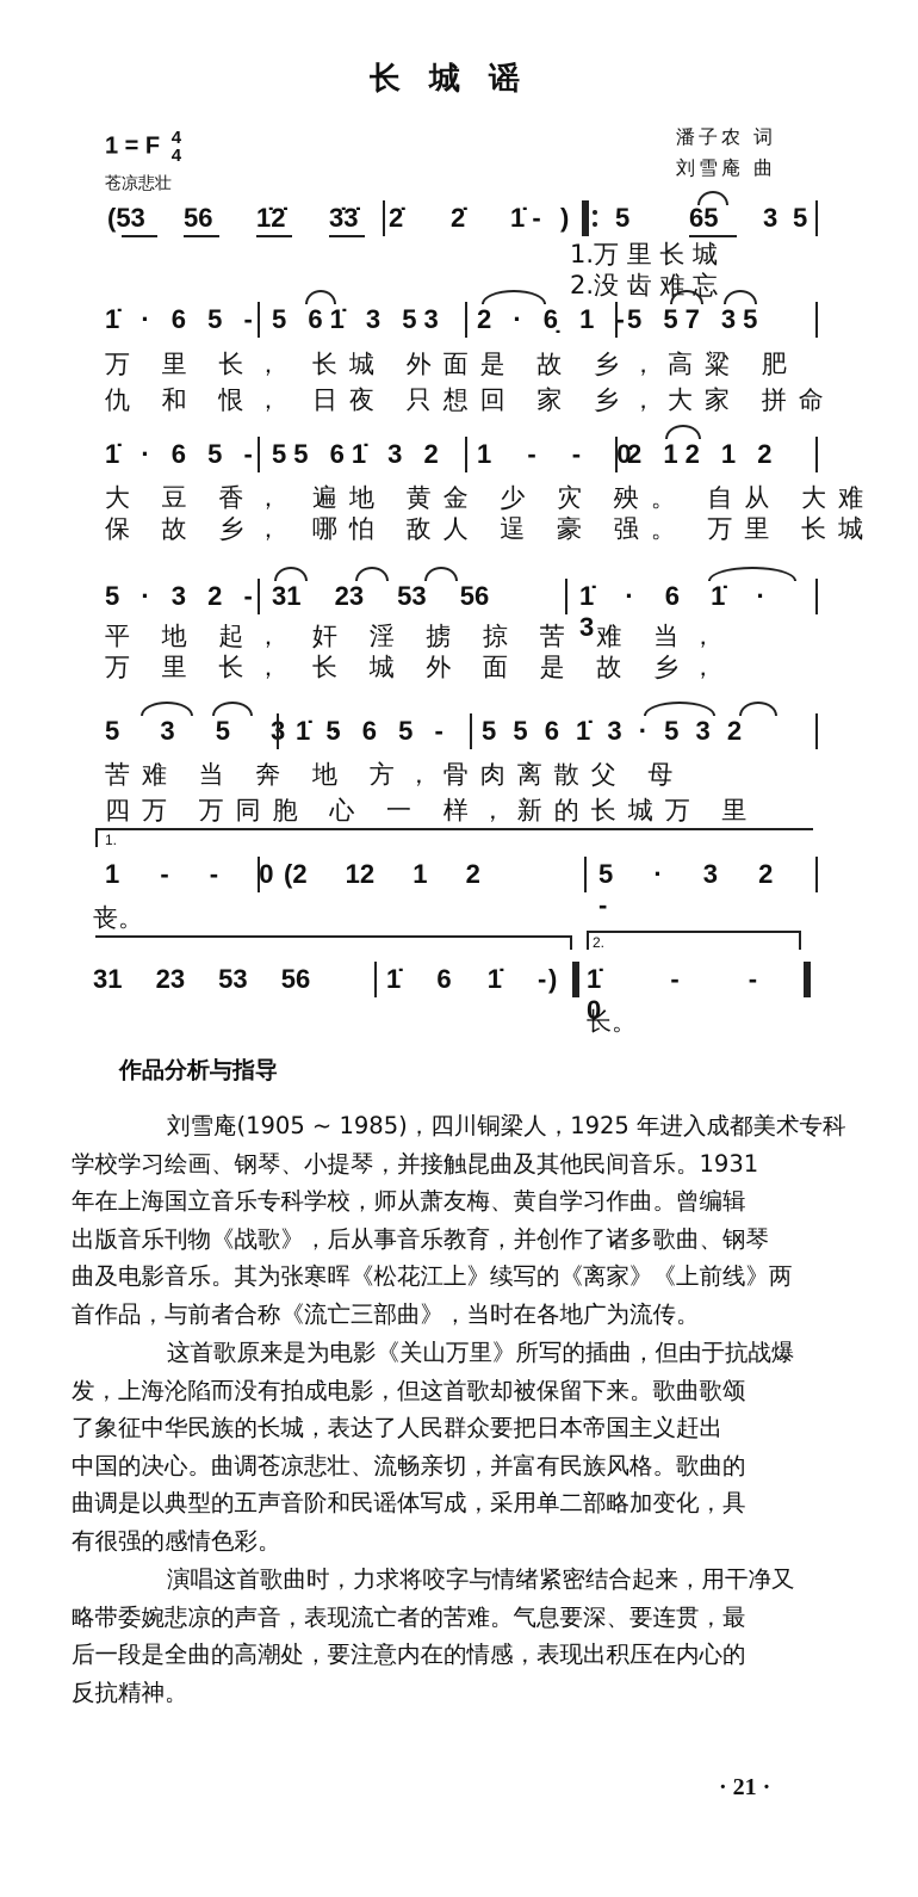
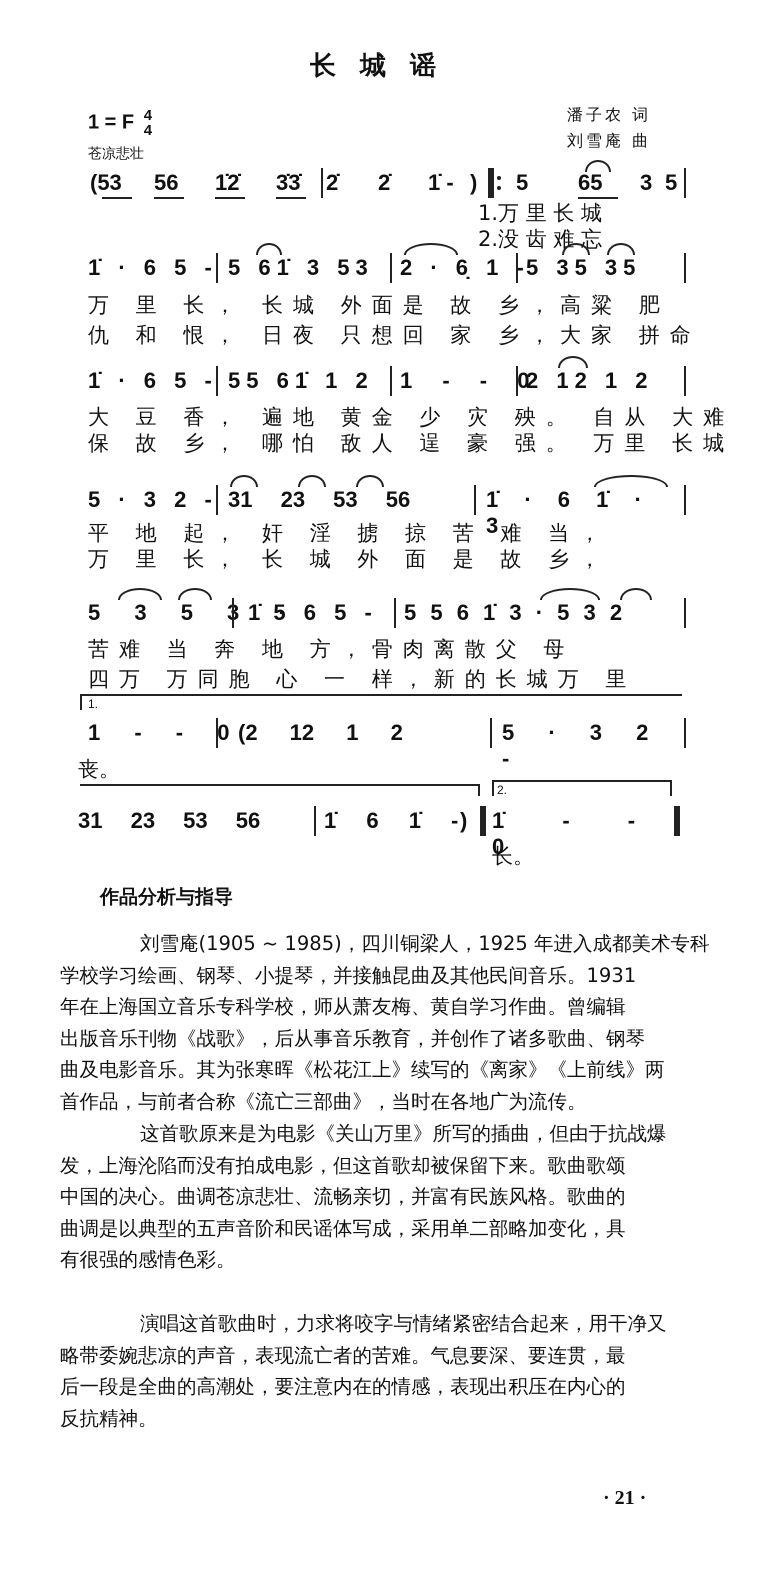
  长城谣
  1 = F
  4
  4
  苍凉悲壮
  潘子农 词
  刘雪庵 曲
  (53
  56
  1̇2̇
  3̇3̇
  2̇
  2̇
  1̇ -
  )
  5
  65
  3
  5
  1.万 里 长 城
  2.没 齿 难 忘
  1̇ · 6 5 -
  5 61̇ 3 53
  2 · 6̣ 1 -
- 5 57 35
+ 5 35 35
  万 里 长， 长城 外面是 故 乡，高粱 肥
  仇 和 恨， 日夜 只想回 家 乡，大家 拼命
  1̇ · 6 5 -
- 55 61̇ 3 2
+ 55 61̇ 1 2
  1 - - 0
  2 12 1 2
  大 豆 香， 遍地 黄金 少 灾 殃。 自从 大难
  保 故 乡， 哪怕 敌人 逞 豪 强。 万里 长城
  5 · 3 2 -
  31 23 53 56
  1̇ · 6 1̇ · 3
  平 地 起， 奸 淫 掳 掠 苦 难 当，
  万 里 长， 长 城 外 面 是 故 乡，
  5 3 5 3 5
  1̇ · 6 5 -
  5 5 6 1̇ 3 · 5 3 2
  苦难 当 奔 地 方，骨肉离散父 母
  四万 万同胞 心 一 样，新的长城万 里
  1.
  1 - - 0
  (2 12 1 2
  5 · 3 2 -
  丧。
  2.
  31 23 53 56
  1̇ 6 1̇ -
  )
  1̇ - - 0
  长。
  作品分析与指导
  刘雪庵(1905 ~ 1985)，四川铜梁人，1925 年进入成都美术专科
  学校学习绘画、钢琴、小提琴，并接触昆曲及其他民间音乐。1931
  年在上海国立音乐专科学校，师从萧友梅、黄自学习作曲。曾编辑
  出版音乐刊物《战歌》，后从事音乐教育，并创作了诸多歌曲、钢琴
  曲及电影音乐。其为张寒晖《松花江上》续写的《离家》《上前线》两
  首作品，与前者合称《流亡三部曲》，当时在各地广为流传。
  这首歌原来是为电影《关山万里》所写的插曲，但由于抗战爆
  发，上海沦陷而没有拍成电影，但这首歌却被保留下来。歌曲歌颂
- 了象征中华民族的长城，表达了人民群众要把日本帝国主义赶出
  中国的决心。曲调苍凉悲壮、流畅亲切，并富有民族风格。歌曲的
  曲调是以典型的五声音阶和民谣体写成，采用单二部略加变化，具
  有很强的感情色彩。
  演唱这首歌曲时，力求将咬字与情绪紧密结合起来，用干净又
  略带委婉悲凉的声音，表现流亡者的苦难。气息要深、要连贯，最
  后一段是全曲的高潮处，要注意内在的情感，表现出积压在内心的
  反抗精神。
  · 21 ·
